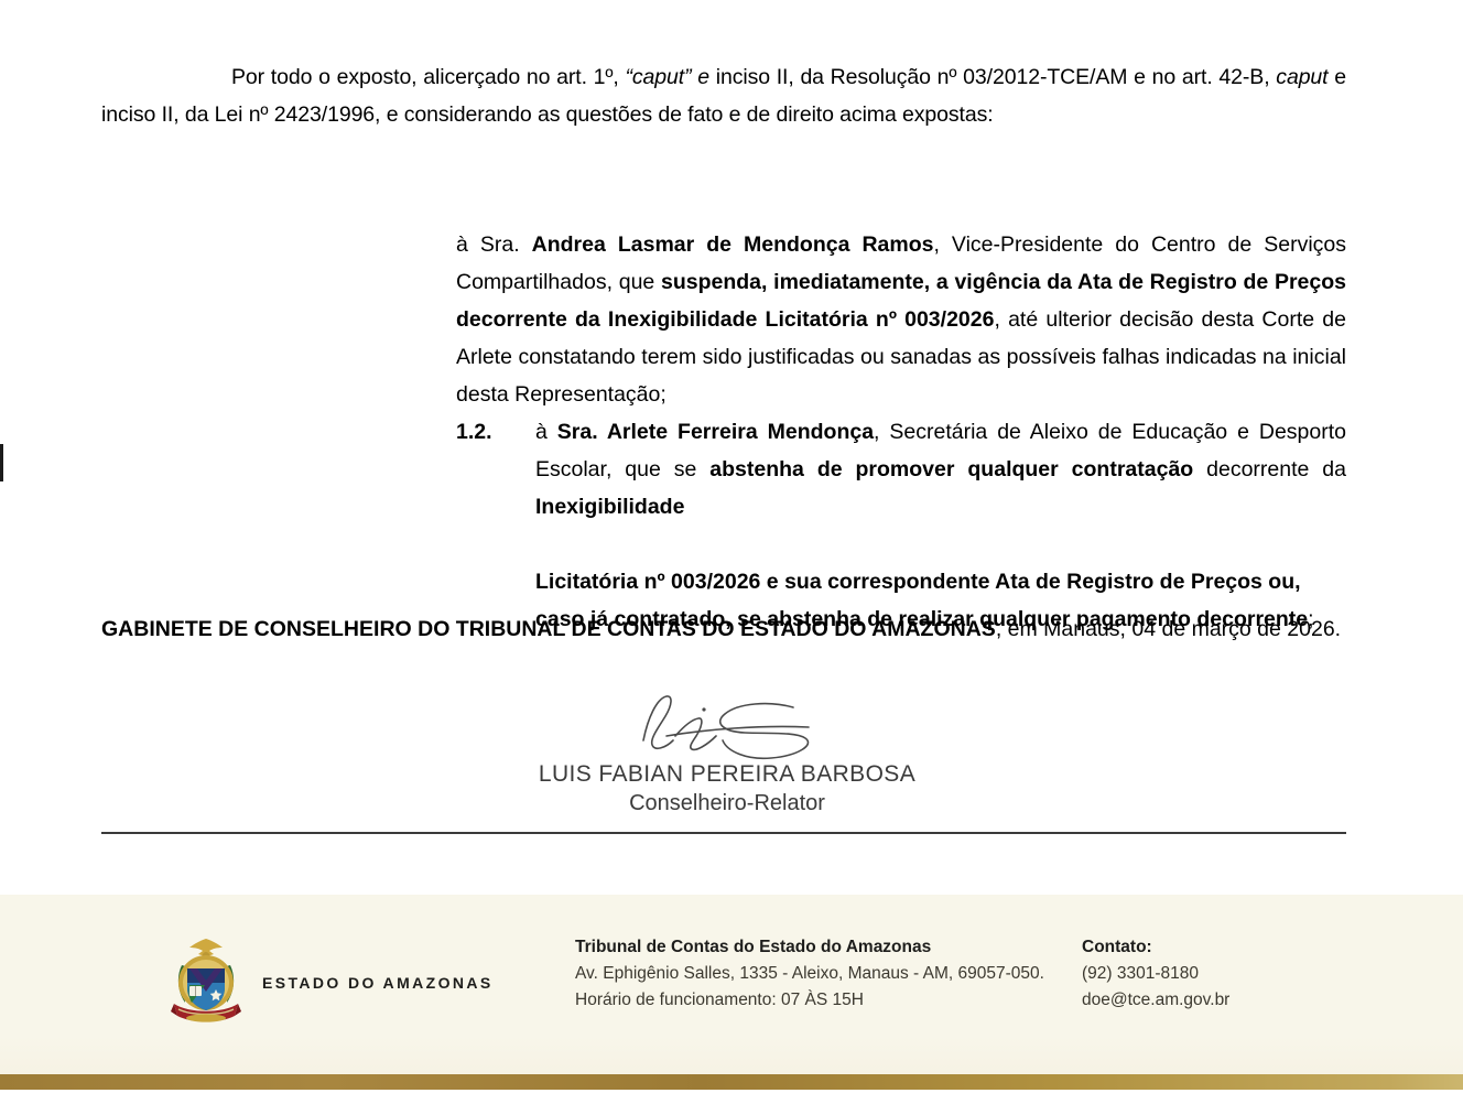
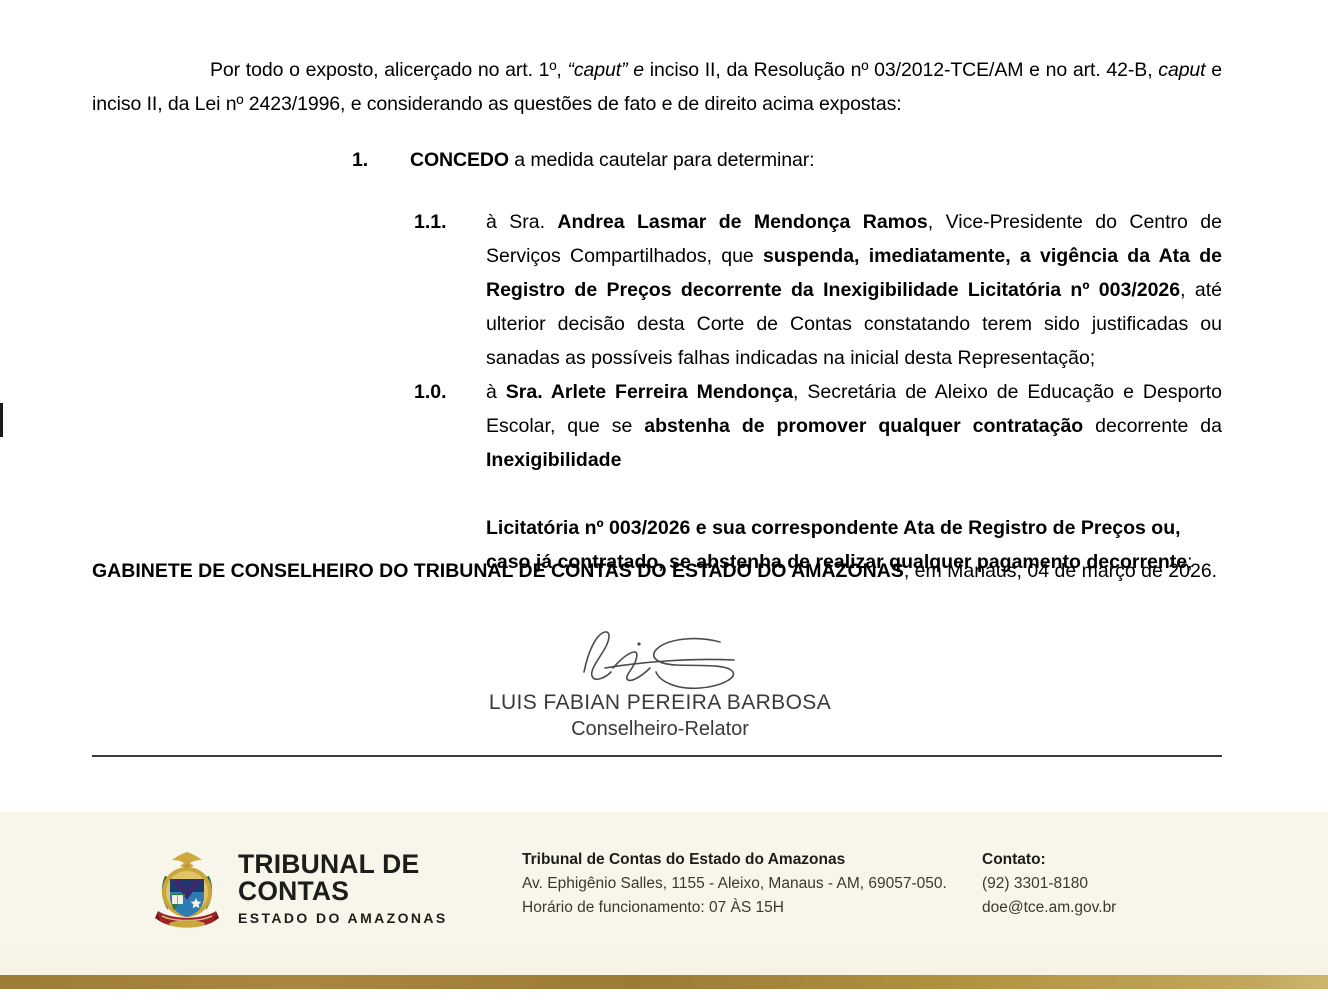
  Por todo o exposto, alicerçado no art. 1º, “caput” e inciso II, da Resolução nº 03/2012-TCE/AM e no art. 42-B, caput e inciso II, da Lei nº 2423/1996, e considerando as questões de fato e de direito acima expostas:
+ 1.
+ CONCEDO a medida cautelar para determinar:
+ 1.1.
- à Sra. Andrea Lasmar de Mendonça Ramos, Vice-Presidente do Centro de Serviços Compartilhados, que suspenda, imediatamente, a vigência da Ata de Registro de Preços decorrente da Inexigibilidade Licitatória nº 003/2026, até ulterior decisão desta Corte de Arlete constatando terem sido justificadas ou sanadas as possíveis falhas indicadas na inicial desta Representação;
+ à Sra. Andrea Lasmar de Mendonça Ramos, Vice-Presidente do Centro de Serviços Compartilhados, que suspenda, imediatamente, a vigência da Ata de Registro de Preços decorrente da Inexigibilidade Licitatória nº 003/2026, até ulterior decisão desta Corte de Contas constatando terem sido justificadas ou sanadas as possíveis falhas indicadas na inicial desta Representação;
- 1.2.
+ 1.0.
  à Sra. Arlete Ferreira Mendonça, Secretária de Aleixo de Educação e Desporto Escolar, que se abstenha de promover qualquer contratação decorrente da Inexigibilidade
  Licitatória nº 003/2026 e sua correspondente Ata de Registro de Preços ou, caso já contratado, se abstenha de realizar qualquer pagamento decorrente;
  GABINETE DE CONSELHEIRO DO TRIBUNAL DE CONTAS DO ESTADO DO AMAZONAS, em Manaus, 04 de março de 2026.
  LUIS FABIAN PEREIRA BARBOSA
  Conselheiro-Relator
+ TRIBUNAL DE CONTAS
  ESTADO DO AMAZONAS
  Tribunal de Contas do Estado do Amazonas
- Av. Ephigênio Salles, 1335 - Aleixo, Manaus - AM, 69057-050.
+ Av. Ephigênio Salles, 1155 - Aleixo, Manaus - AM, 69057-050.
  Horário de funcionamento: 07 ÀS 15H
  Contato:
  (92) 3301-8180
  doe@tce.am.gov.br
